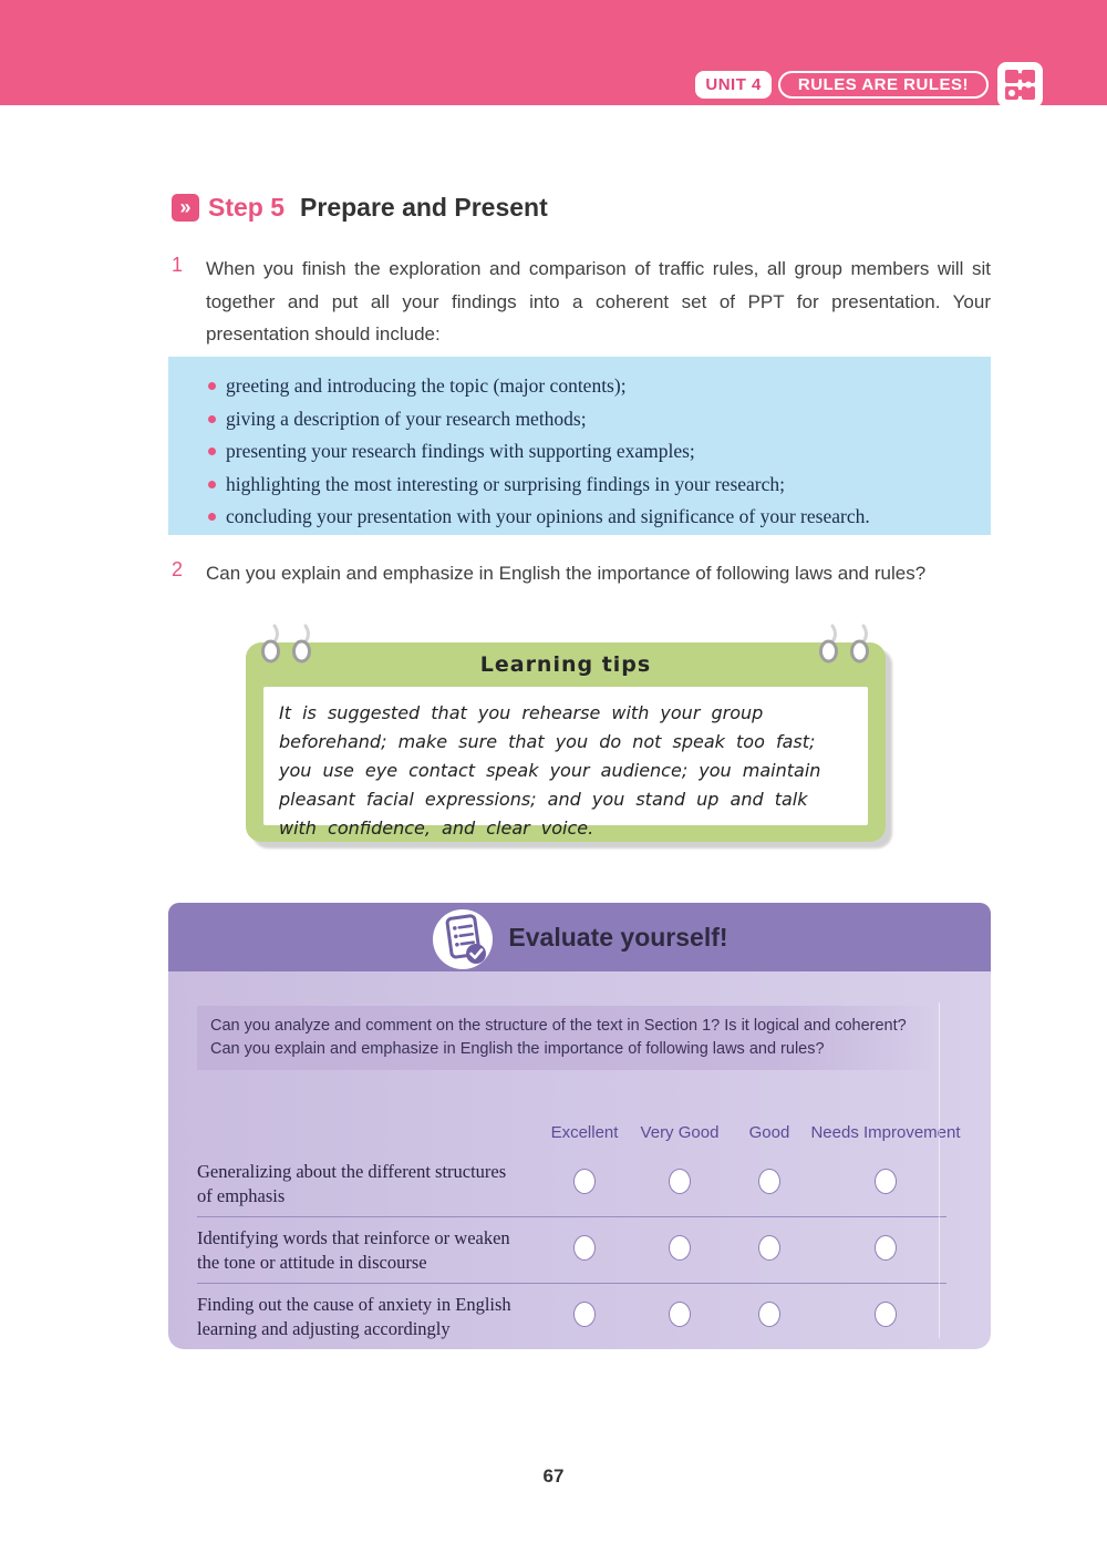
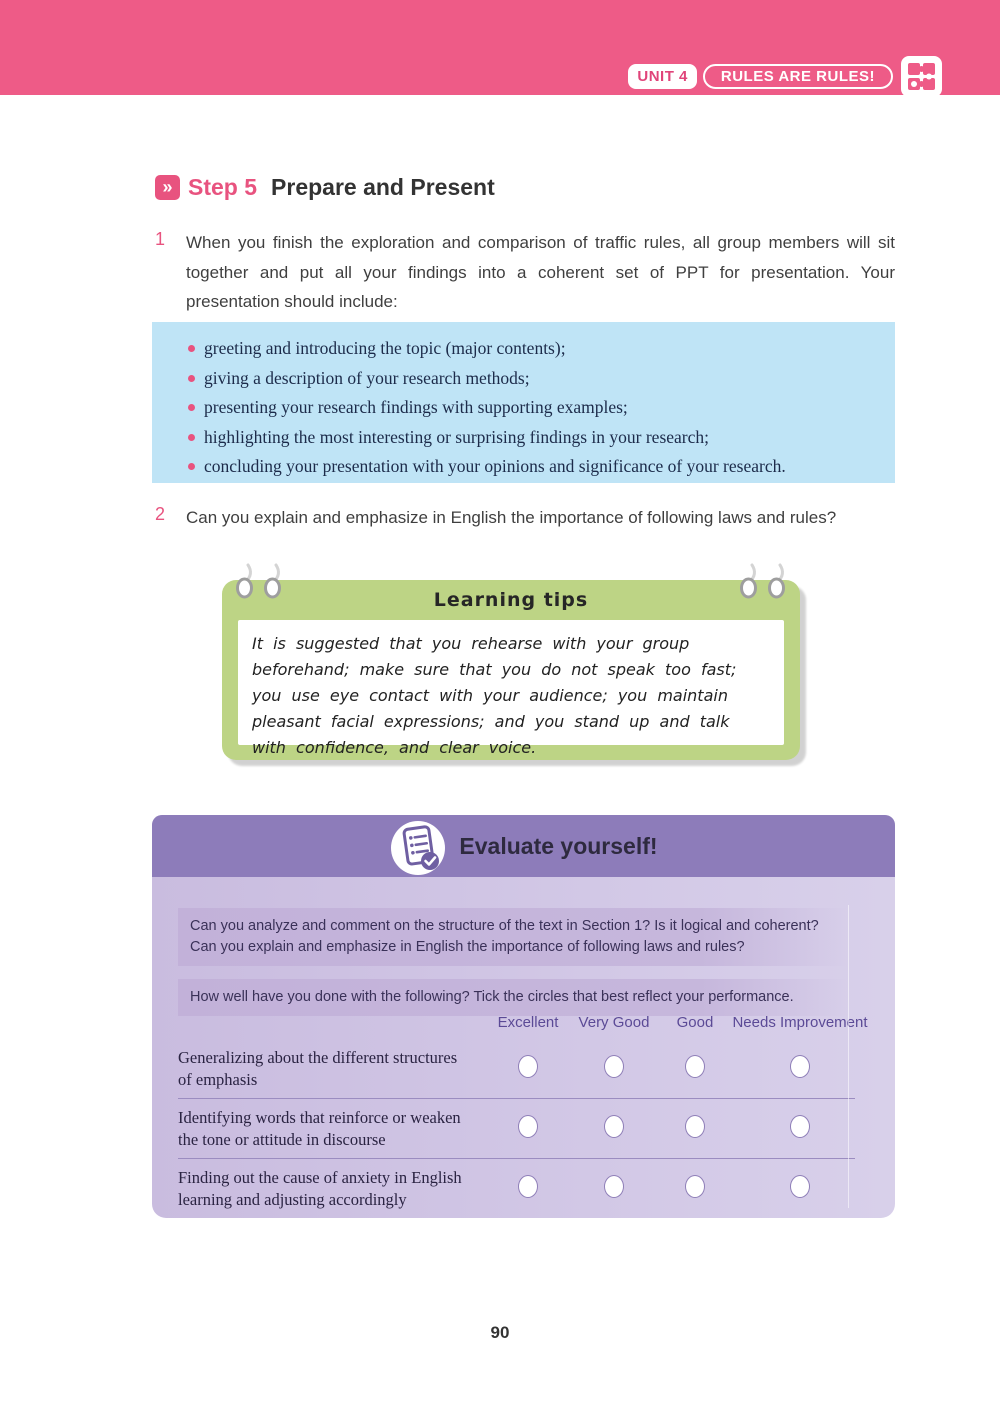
  UNIT 4
  RULES ARE RULES!
  »
  Step 5
  Prepare and Present
  1
  When you finish the exploration and comparison of traffic rules, all group members will sit together and put all your findings into a coherent set of PPT for presentation. Your presentation should include:
  greeting and introducing the topic (major contents);
  giving a description of your research methods;
  presenting your research findings with supporting examples;
  highlighting the most interesting or surprising findings in your research;
  concluding your presentation with your opinions and significance of your research.
  2
  Can you explain and emphasize in English the importance of following laws and rules?
  Learning tips
- It is suggested that you rehearse with your group beforehand; make sure that you do not speak too fast; you use eye contact speak your audience; you maintain pleasant facial expressions; and you stand up and talk with confidence, and clear voice.
+ It is suggested that you rehearse with your group beforehand; make sure that you do not speak too fast; you use eye contact with your audience; you maintain pleasant facial expressions; and you stand up and talk with confidence, and clear voice.
  Evaluate yourself!
  Can you analyze and comment on the structure of the text in Section 1? Is it logical and coherent?
  Can you explain and emphasize in English the importance of following laws and rules?
+ How well have you done with the following? Tick the circles that best reflect your performance.
  Excellent
  Very Good
  Good
  Needs Improvement
  Generalizing about the different structures of emphasis
  Identifying words that reinforce or weaken the tone or attitude in discourse
  Finding out the cause of anxiety in English learning and adjusting accordingly
- 67
+ 90
